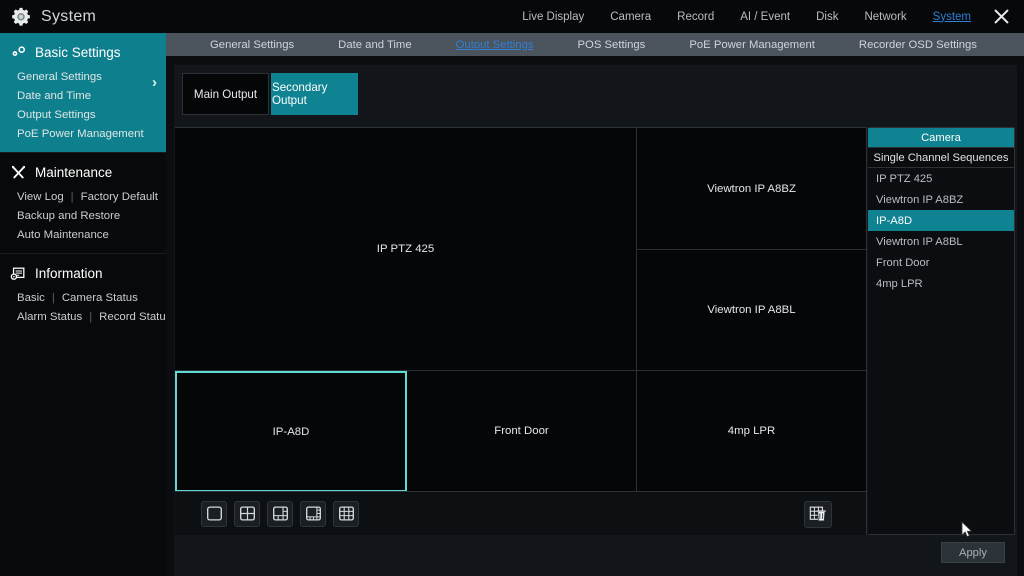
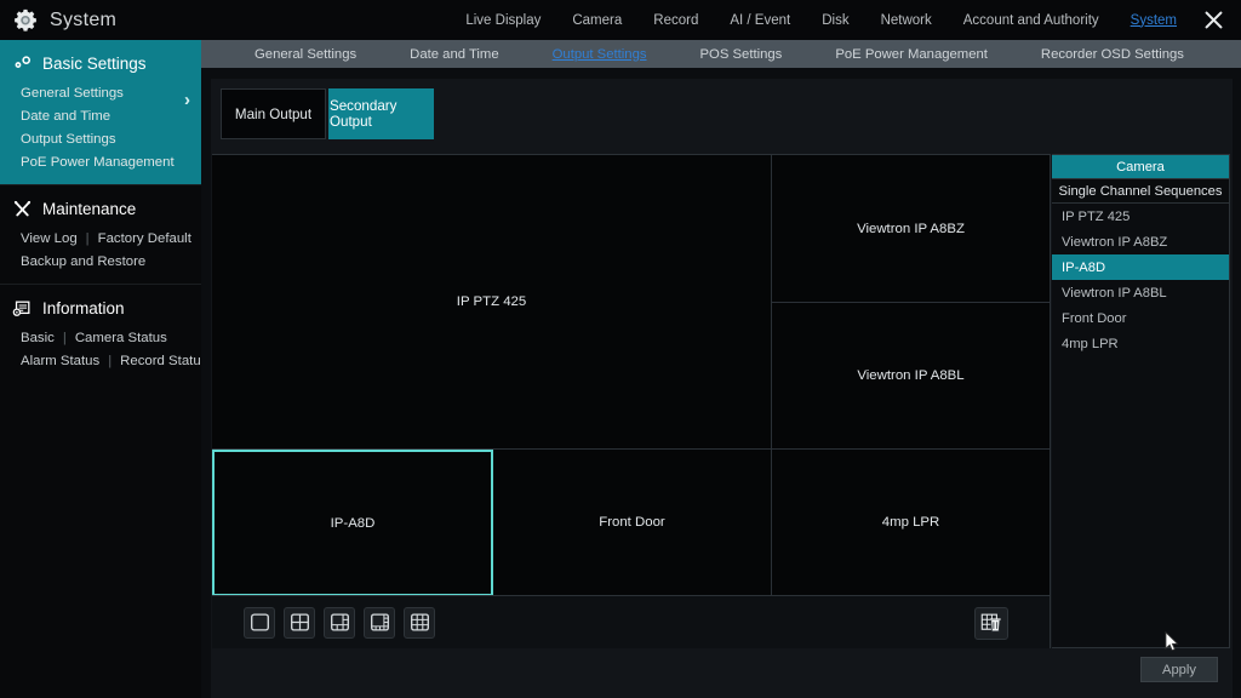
  System
  Live Display
  Camera
  Record
  AI / Event
  Disk
  Network
+ Account and Authority
  System
  Basic Settings
  General Settings
  Date and Time
  Output Settings
  PoE Power Management
  ›
  Maintenance
  View Log
  |
  Factory Default
  Backup and Restore
- Auto Maintenance
  Information
  Basic
  |
  Camera Status
  Alarm Status
  |
  Record Statu
  General Settings
  Date and Time
  Output Settings
  POS Settings
  PoE Power Management
  Recorder OSD Settings
  Main Output
  Secondary Output
  IP PTZ 425
  Viewtron IP A8BZ
  Viewtron IP A8BL
  IP-A8D
  Front Door
  4mp LPR
  Camera
  Single Channel Sequences
  IP PTZ 425
  Viewtron IP A8BZ
  IP-A8D
  Viewtron IP A8BL
  Front Door
  4mp LPR
  Apply
